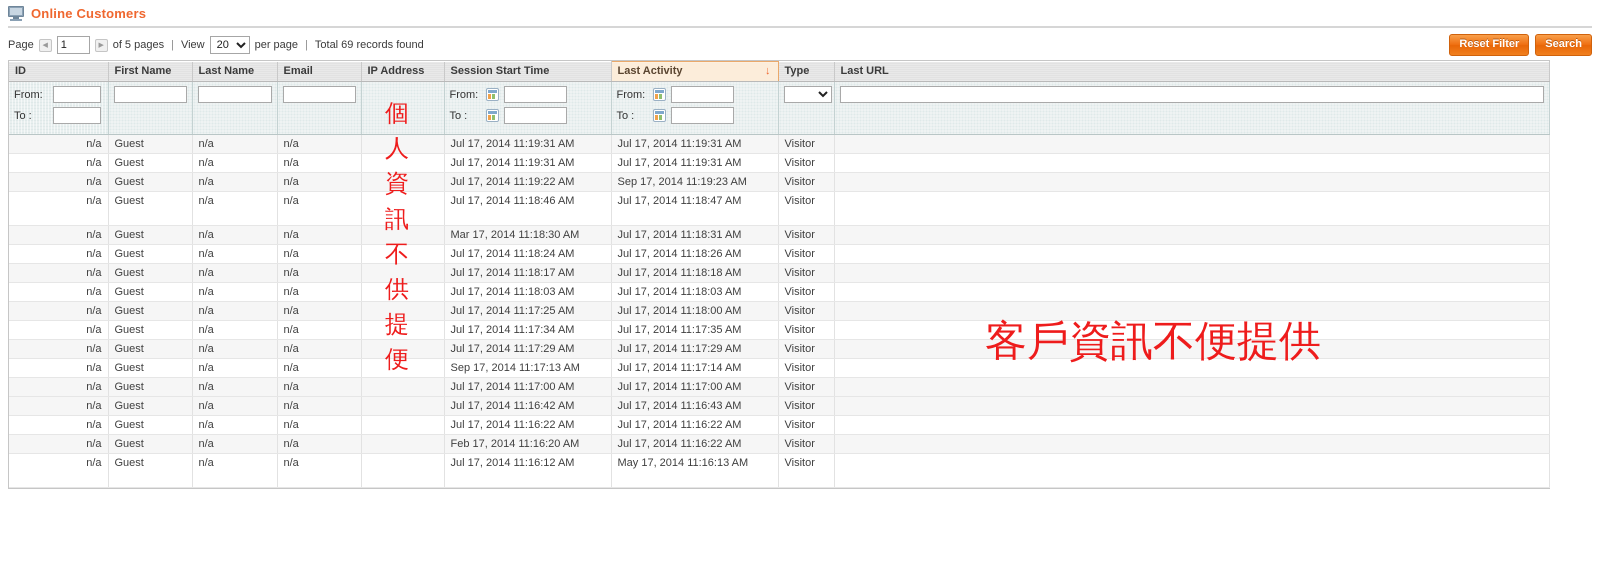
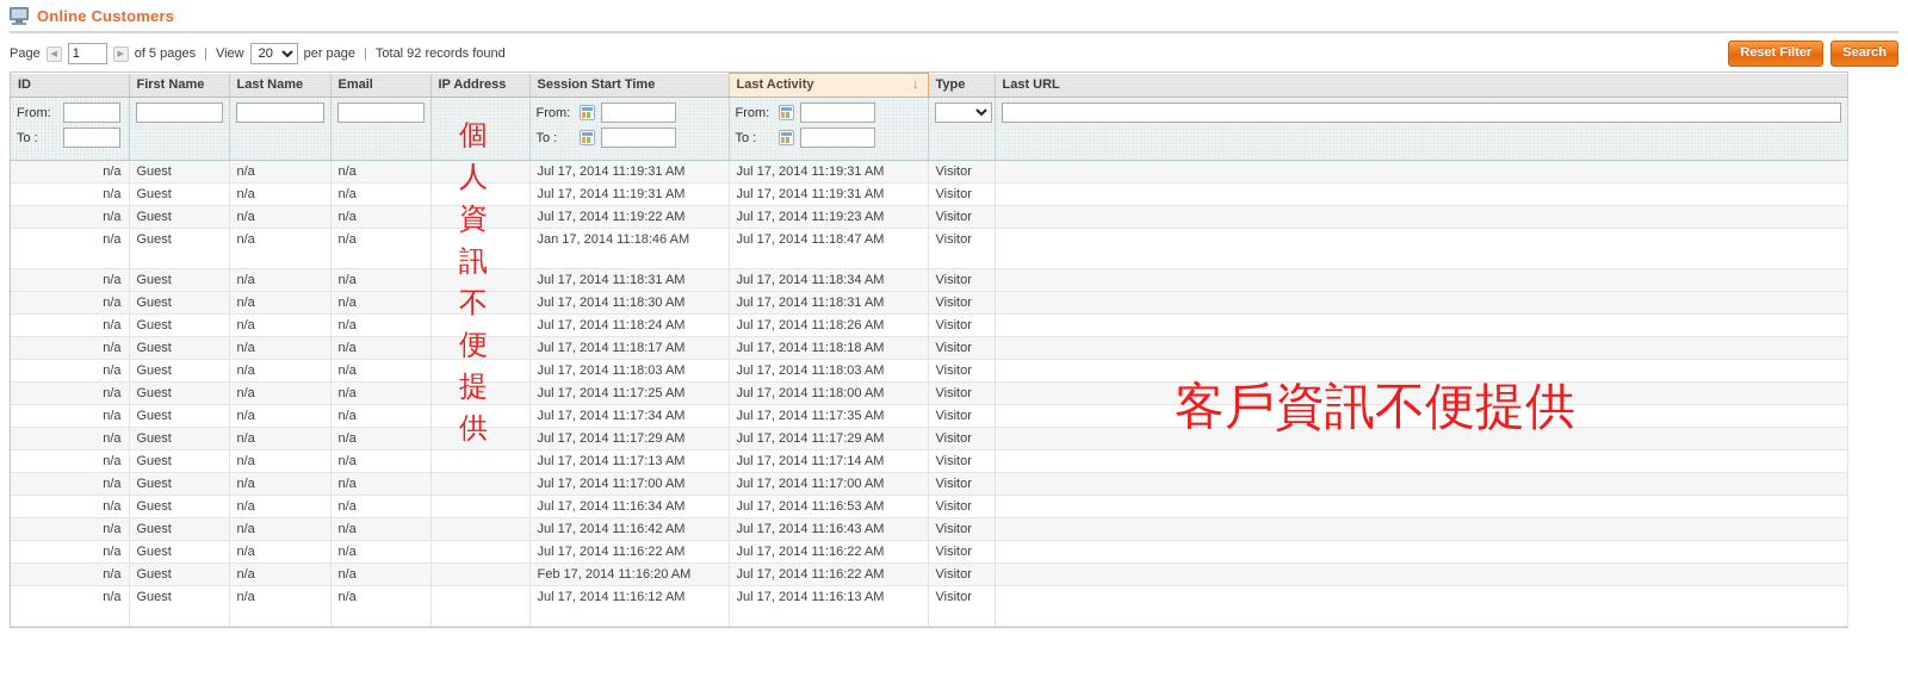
  Online Customers
  Page
  1
  of 5 pages
  |
  View
  20
  per page
  |
- Total 69 records found
+ Total 92 records found
  Reset Filter
  Search
  ID	First Name	Last Name	Email	IP Address	Session Start Time	Last Activity ↓	Type	Last URL
  From: To :					From: To :	From: To :
  n/a	Guest	n/a	n/a		Jul 17, 2014 11:19:31 AM	Jul 17, 2014 11:19:31 AM	Visitor
  n/a	Guest	n/a	n/a		Jul 17, 2014 11:19:31 AM	Jul 17, 2014 11:19:31 AM	Visitor
- n/a	Guest	n/a	n/a		Jul 17, 2014 11:19:22 AM	Sep 17, 2014 11:19:23 AM	Visitor
+ n/a	Guest	n/a	n/a		Jul 17, 2014 11:19:22 AM	Jul 17, 2014 11:19:23 AM	Visitor
- n/a	Guest	n/a	n/a		Jul 17, 2014 11:18:46 AM	Jul 17, 2014 11:18:47 AM	Visitor
+ n/a	Guest	n/a	n/a		Jan 17, 2014 11:18:46 AM	Jul 17, 2014 11:18:47 AM	Visitor
+ n/a	Guest	n/a	n/a		Jul 17, 2014 11:18:31 AM	Jul 17, 2014 11:18:34 AM	Visitor
- n/a	Guest	n/a	n/a		Mar 17, 2014 11:18:30 AM	Jul 17, 2014 11:18:31 AM	Visitor
+ n/a	Guest	n/a	n/a		Jul 17, 2014 11:18:30 AM	Jul 17, 2014 11:18:31 AM	Visitor
  n/a	Guest	n/a	n/a		Jul 17, 2014 11:18:24 AM	Jul 17, 2014 11:18:26 AM	Visitor
  n/a	Guest	n/a	n/a		Jul 17, 2014 11:18:17 AM	Jul 17, 2014 11:18:18 AM	Visitor
  n/a	Guest	n/a	n/a		Jul 17, 2014 11:18:03 AM	Jul 17, 2014 11:18:03 AM	Visitor
  n/a	Guest	n/a	n/a		Jul 17, 2014 11:17:25 AM	Jul 17, 2014 11:18:00 AM	Visitor
  n/a	Guest	n/a	n/a		Jul 17, 2014 11:17:34 AM	Jul 17, 2014 11:17:35 AM	Visitor
  n/a	Guest	n/a	n/a		Jul 17, 2014 11:17:29 AM	Jul 17, 2014 11:17:29 AM	Visitor
- n/a	Guest	n/a	n/a		Sep 17, 2014 11:17:13 AM	Jul 17, 2014 11:17:14 AM	Visitor
+ n/a	Guest	n/a	n/a		Jul 17, 2014 11:17:13 AM	Jul 17, 2014 11:17:14 AM	Visitor
  n/a	Guest	n/a	n/a		Jul 17, 2014 11:17:00 AM	Jul 17, 2014 11:17:00 AM	Visitor
+ n/a	Guest	n/a	n/a		Jul 17, 2014 11:16:34 AM	Jul 17, 2014 11:16:53 AM	Visitor
  n/a	Guest	n/a	n/a		Jul 17, 2014 11:16:42 AM	Jul 17, 2014 11:16:43 AM	Visitor
  n/a	Guest	n/a	n/a		Jul 17, 2014 11:16:22 AM	Jul 17, 2014 11:16:22 AM	Visitor
  n/a	Guest	n/a	n/a		Feb 17, 2014 11:16:20 AM	Jul 17, 2014 11:16:22 AM	Visitor
- n/a	Guest	n/a	n/a		Jul 17, 2014 11:16:12 AM	May 17, 2014 11:16:13 AM	Visitor
+ n/a	Guest	n/a	n/a		Jul 17, 2014 11:16:12 AM	Jul 17, 2014 11:16:13 AM	Visitor
  個
  人
  資
  訊
  不
- 供
+ 便
  提
- 便
+ 供
  客戶資訊不便提供
